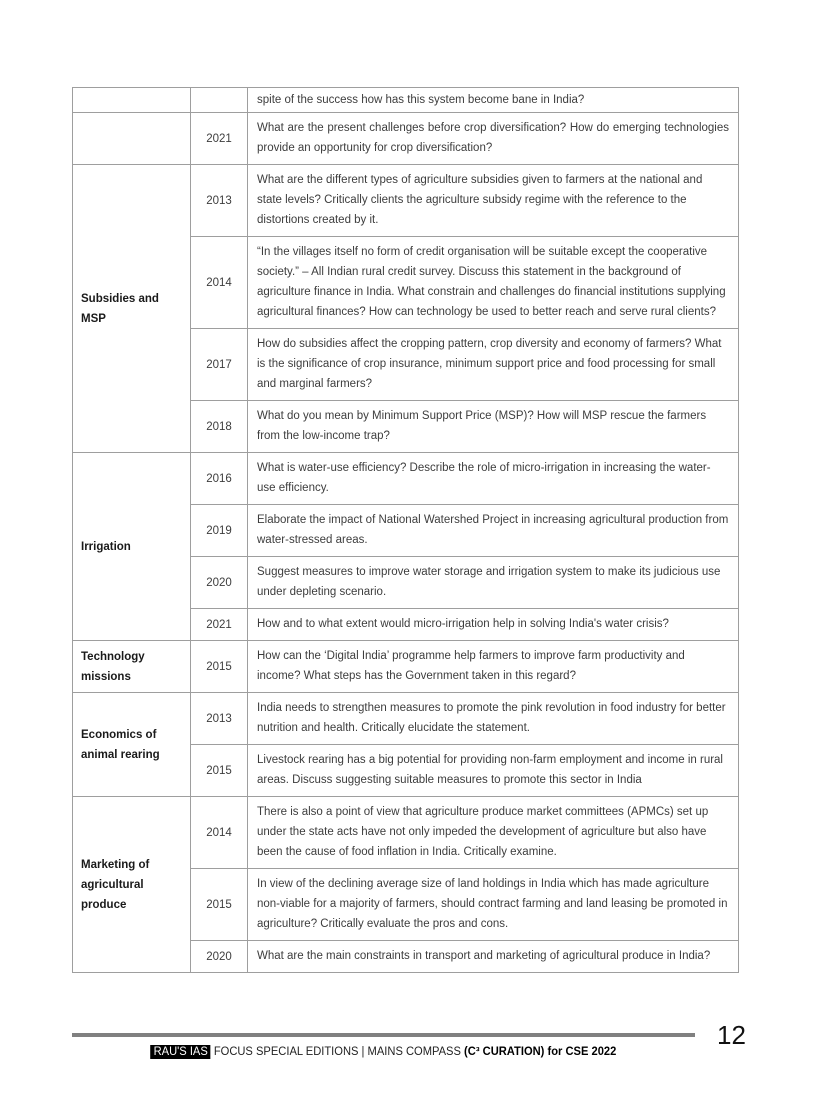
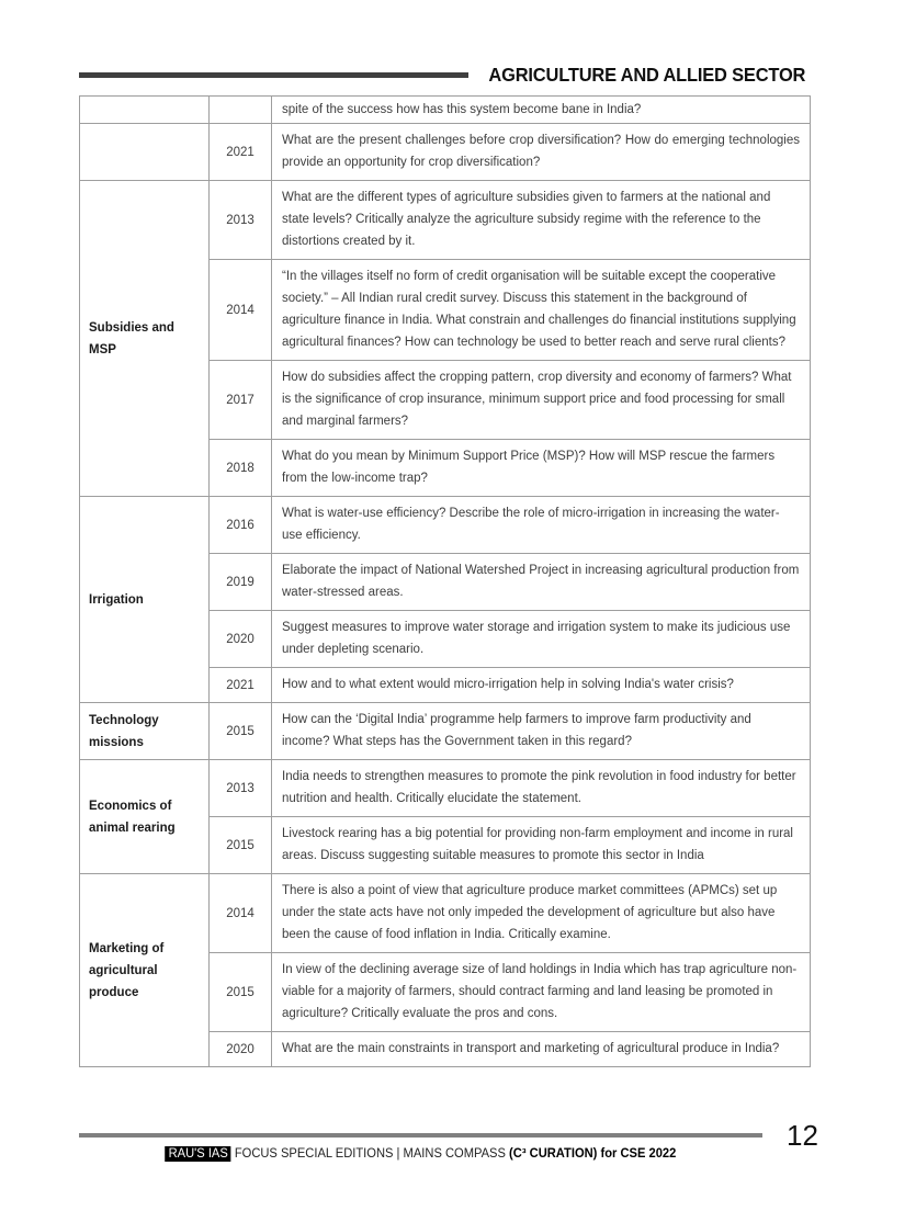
+ AGRICULTURE AND ALLIED SECTOR
  		spite of the success how has this system become bane in India?
  	2021	What are the present challenges before crop diversification? How do emerging technologies provide an opportunity for crop diversification?
- Subsidies and MSP	2013	What are the different types of agriculture subsidies given to farmers at the national and state levels? Critically clients the agriculture subsidy regime with the reference to the distortions created by it.
+ Subsidies and MSP	2013	What are the different types of agriculture subsidies given to farmers at the national and state levels? Critically analyze the agriculture subsidy regime with the reference to the distortions created by it.
  2014	“In the villages itself no form of credit organisation will be suitable except the cooperative society.” – All Indian rural credit survey. Discuss this statement in the background of agriculture finance in India. What constrain and challenges do financial institutions supplying agricultural finances? How can technology be used to better reach and serve rural clients?
  2017	How do subsidies affect the cropping pattern, crop diversity and economy of farmers? What is the significance of crop insurance, minimum support price and food processing for small and marginal farmers?
  2018	What do you mean by Minimum Support Price (MSP)? How will MSP rescue the farmers from the low-income trap?
  Irrigation	2016	What is water-use efficiency? Describe the role of micro-irrigation in increasing the water-use efficiency.
  2019	Elaborate the impact of National Watershed Project in increasing agricultural production from water-stressed areas.
  2020	Suggest measures to improve water storage and irrigation system to make its judicious use under depleting scenario.
  2021	How and to what extent would micro-irrigation help in solving India's water crisis?
  Technology missions	2015	How can the ‘Digital India’ programme help farmers to improve farm productivity and income? What steps has the Government taken in this regard?
  Economics of animal rearing	2013	India needs to strengthen measures to promote the pink revolution in food industry for better nutrition and health. Critically elucidate the statement.
  2015	Livestock rearing has a big potential for providing non-farm employment and income in rural areas. Discuss suggesting suitable measures to promote this sector in India
  Marketing of agricultural produce	2014	There is also a point of view that agriculture produce market committees (APMCs) set up under the state acts have not only impeded the development of agriculture but also have been the cause of food inflation in India. Critically examine.
- 2015	In view of the declining average size of land holdings in India which has made agriculture non-viable for a majority of farmers, should contract farming and land leasing be promoted in agriculture? Critically evaluate the pros and cons.
+ 2015	In view of the declining average size of land holdings in India which has trap agriculture non-viable for a majority of farmers, should contract farming and land leasing be promoted in agriculture? Critically evaluate the pros and cons.
  2020	What are the main constraints in transport and marketing of agricultural produce in India?
  12
  RAU'S IAS FOCUS SPECIAL EDITIONS | MAINS COMPASS (C³ CURATION) for CSE 2022
